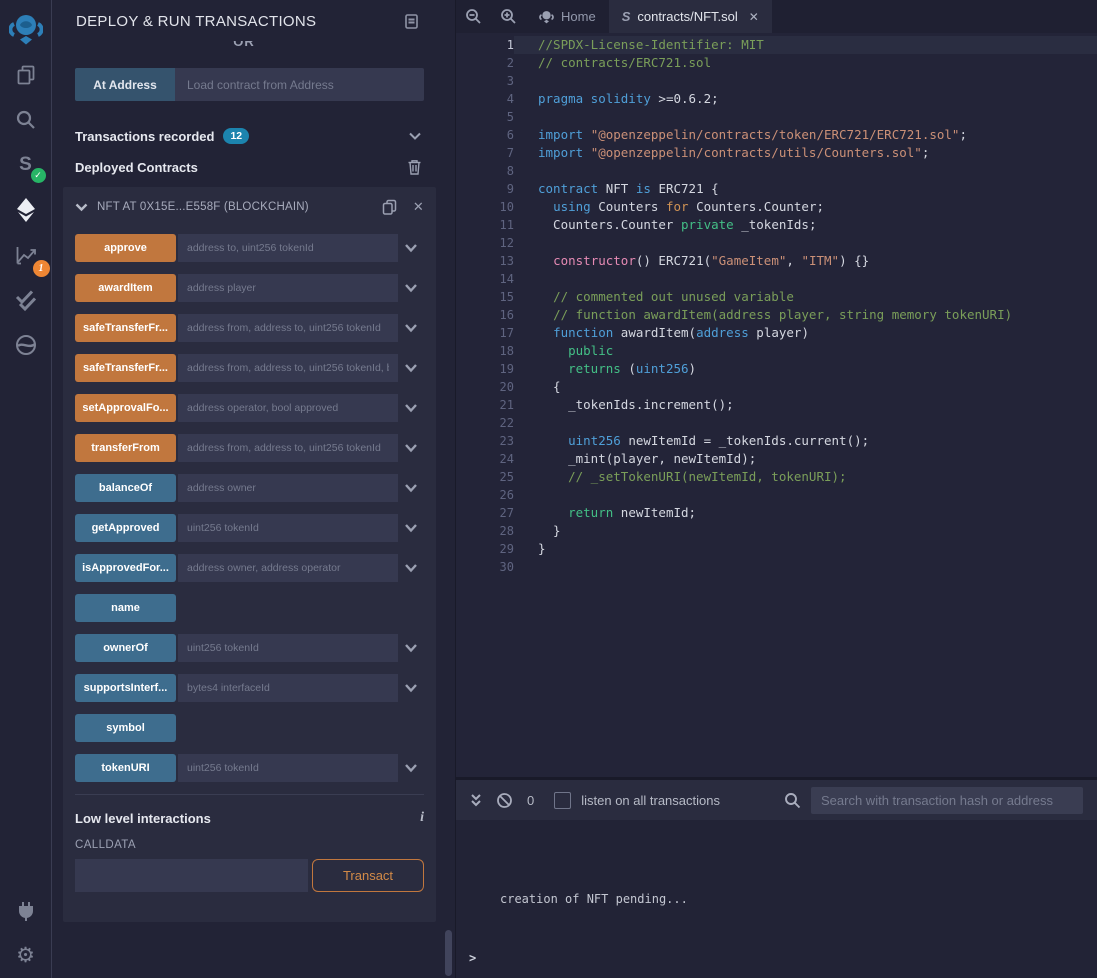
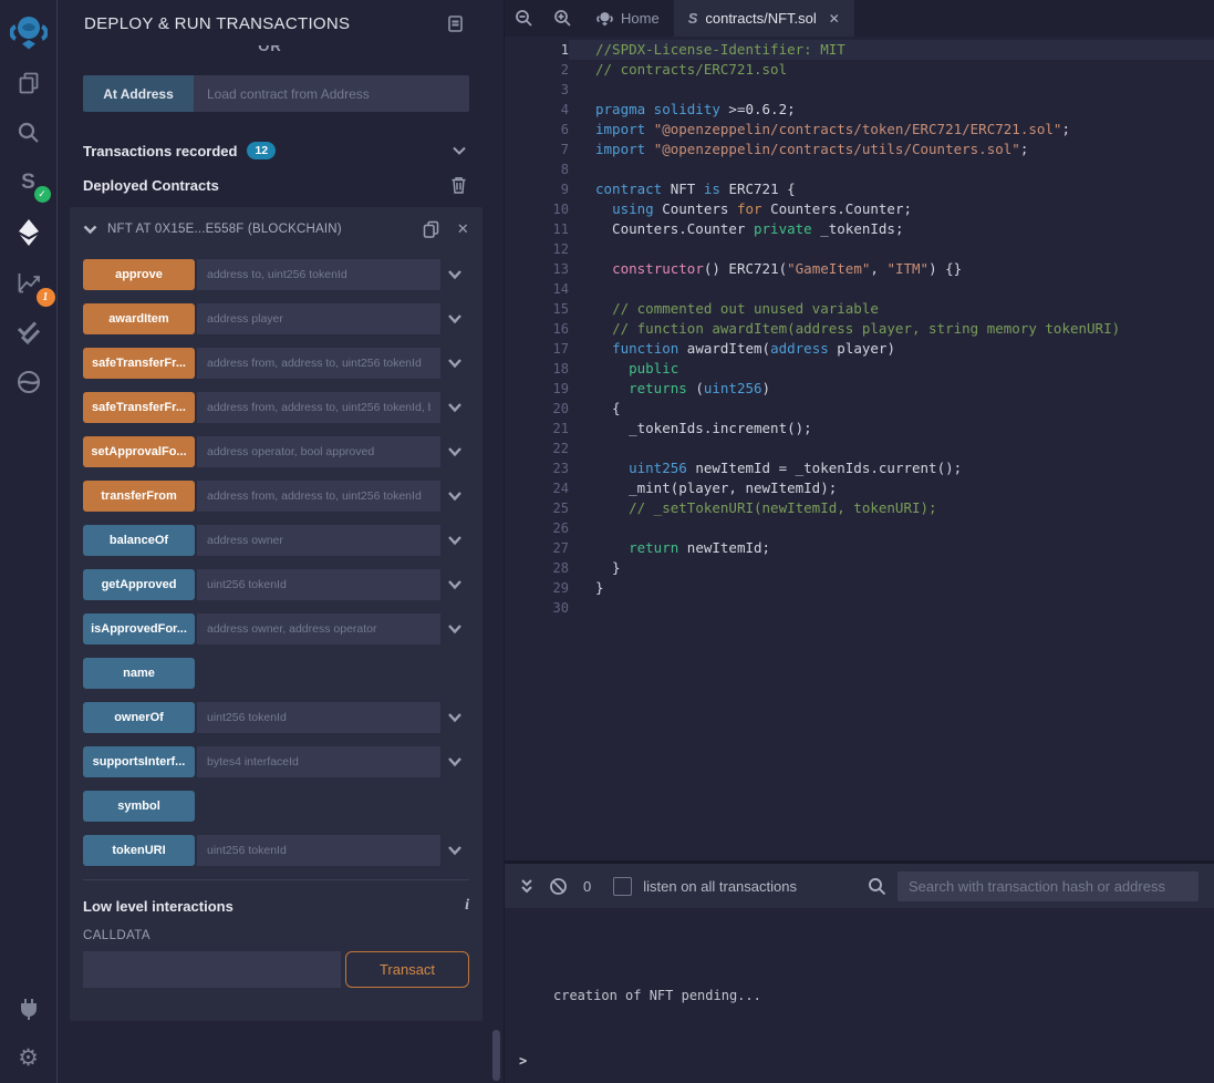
  S
  ✓
  1
  ⚙
  DEPLOY & RUN TRANSACTIONS
  OR
  At Address
  Load contract from Address
  Transactions recorded
  12
  Deployed Contracts
  NFT AT 0X15E...E558F (BLOCKCHAIN)
  ✕
  approve
  address to, uint256 tokenId
  awardItem
  address player
  safeTransferFr...
  address from, address to, uint256 tokenId
  safeTransferFr...
  address from, address to, uint256 tokenId,
  setApprovalFo...
  address operator, bool approved
  transferFrom
  address from, address to, uint256 tokenId
  balanceOf
  address owner
  getApproved
  uint256 tokenId
  isApprovedFor...
  address owner, address operator
  name
  ownerOf
  uint256 tokenId
  supportsInterf...
  bytes4 interfaceId
  symbol
  tokenURI
  uint256 tokenId
  Low level interactions
  i
  CALLDATA
  Transact
  Home
  S
  contracts/NFT.sol
  ✕
  1
  //SPDX-License-Identifier: MIT
  2
  // contracts/ERC721.sol
  3
  4
  pragma solidity >=0.6.2;
- 5
  6
  import "@openzeppelin/contracts/token/ERC721/ERC721.sol";
  7
  import "@openzeppelin/contracts/utils/Counters.sol";
  8
  9
  contract NFT is ERC721 {
  10
  using Counters for Counters.Counter;
  11
  Counters.Counter private _tokenIds;
  12
  13
  constructor() ERC721("GameItem", "ITM") {}
  14
  15
  // commented out unused variable
  16
  // function awardItem(address player, string memory tokenURI)
  17
  function awardItem(address player)
  18
  public
  19
  returns (uint256)
  20
  {
  21
  _tokenIds.increment();
  22
  23
  uint256 newItemId = _tokenIds.current();
  24
  _mint(player, newItemId);
  25
  // _setTokenURI(newItemId, tokenURI);
  26
  27
  return newItemId;
  28
  }
  29
  }
  30
  0
  listen on all transactions
  Search with transaction hash or address
  creation of NFT pending...
  >
